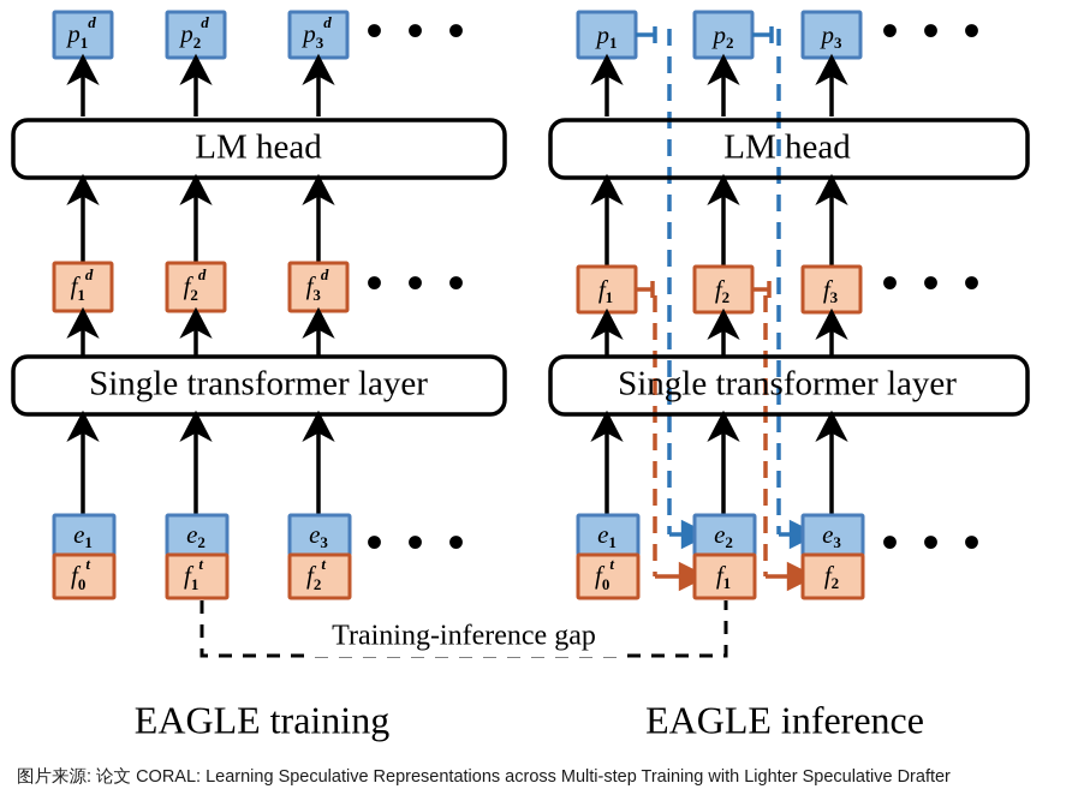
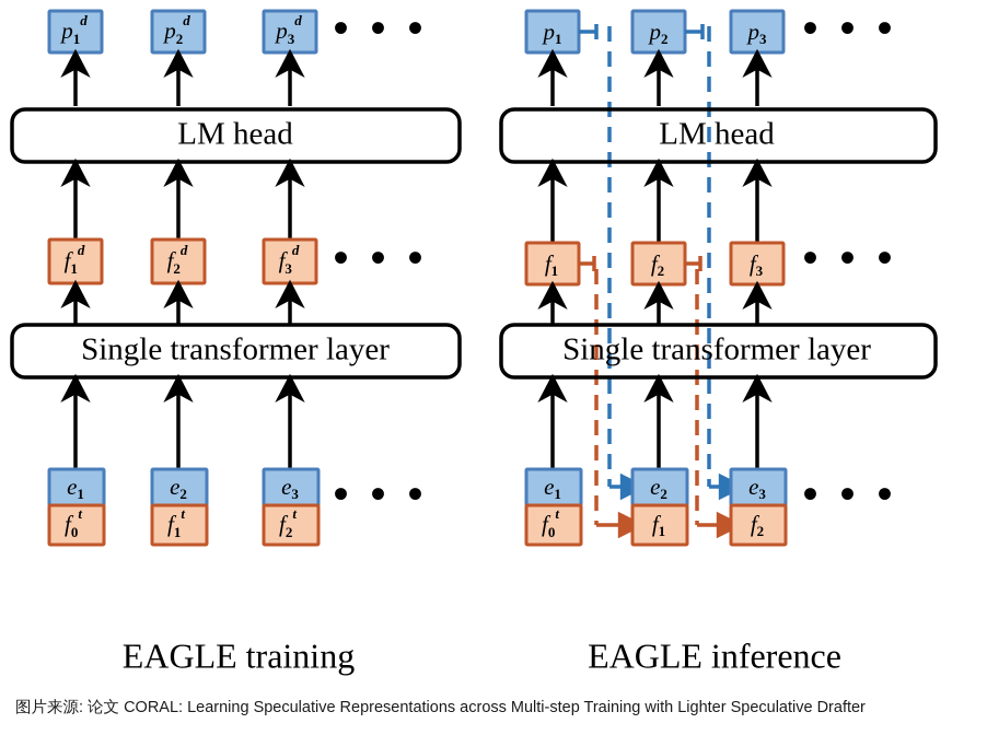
  p1 d
  p2 d
  p3 d
  • • •
  LM head
  f1 d
  f2 d
  f3 d
  • • •
  Single transformer layer
  e1
  f0 t
  e2
  f1 t
  e3
  f2 t
  • • •
  EAGLE training
- Training-inference gap
  p1
  p2
  p3
  • • •
  LM head
  f1
  f2
  f3
  • • •
  Single transformer layer
  e1
  f0 t
  e2
  f1
  e3
  f2
  • • •
  EAGLE inference
  图片来源: 论文 CORAL: Learning Speculative Representations across Multi-step Training with Lighter Speculative Drafter
